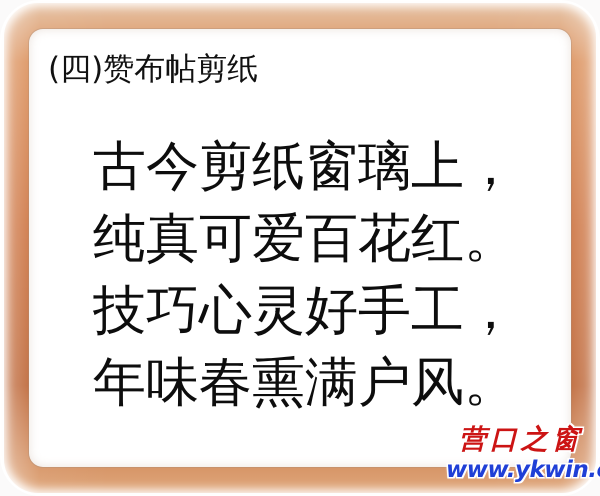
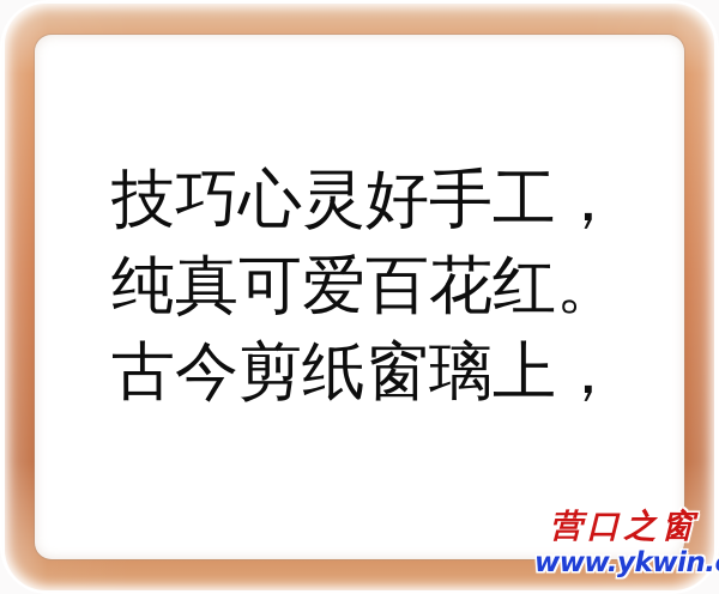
- (四)赞布帖剪纸
- 古今剪纸窗璃上，
+ 技巧心灵好手工，
  纯真可爱百花红。
- 技巧心灵好手工，
+ 古今剪纸窗璃上，
- 年味春熏满户风。
  营口之窗
  www.ykwin.
